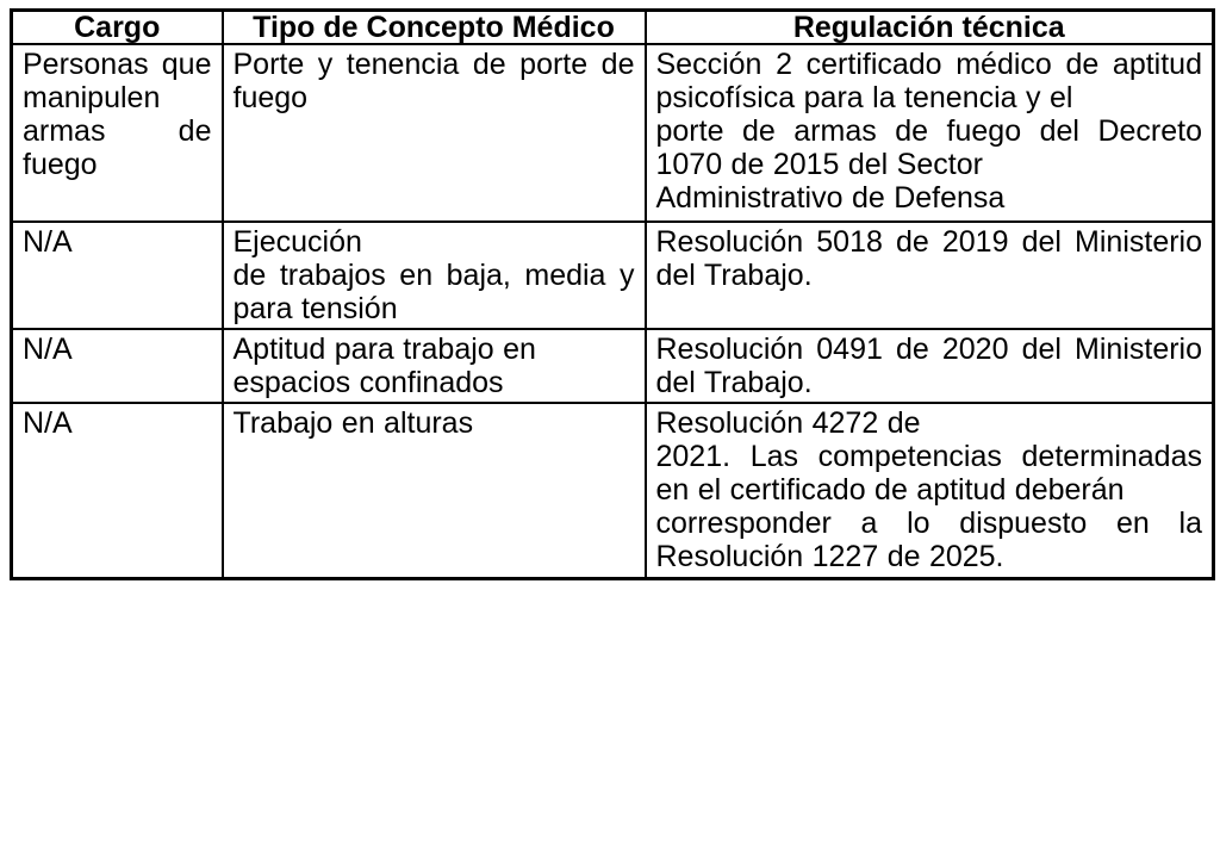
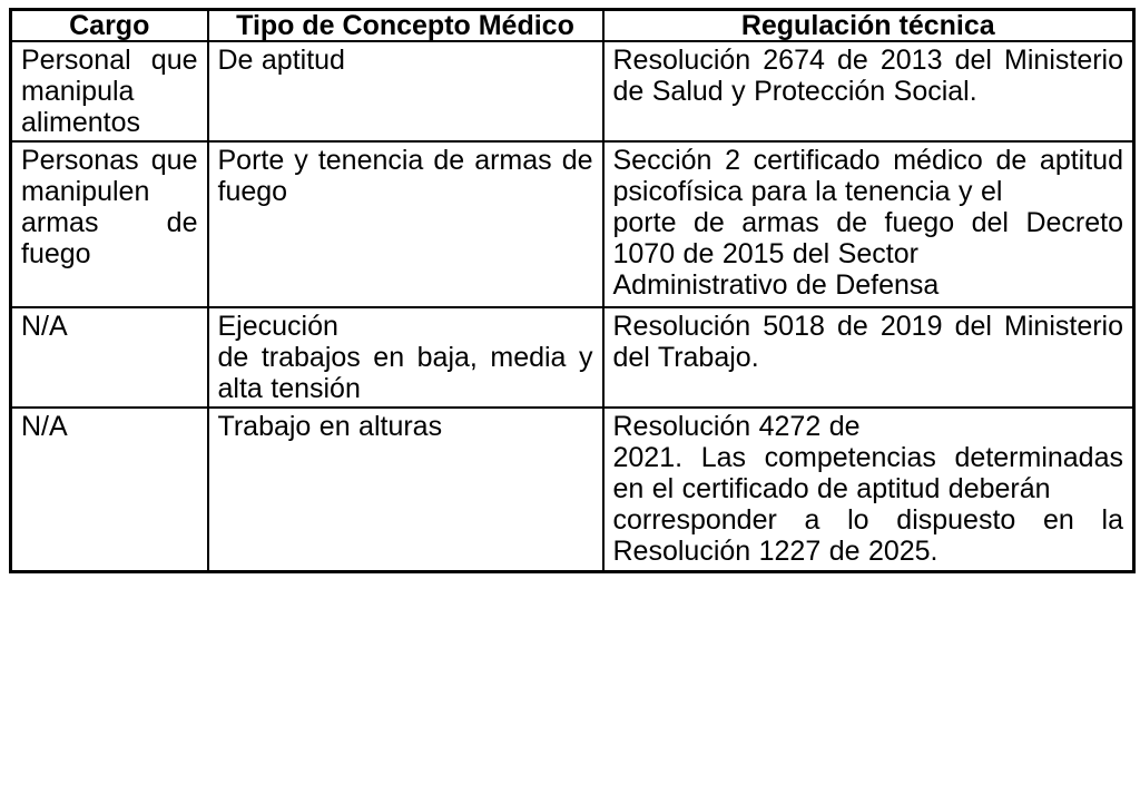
  Cargo	Tipo de Concepto Médico	Regulación técnica
+ Personal que manipula alimentos	De aptitud	Resolución 2674 de 2013 del Ministerio de Salud y Protección Social.
- Personas que manipulen armas de fuego	Porte y tenencia de porte de fuego	Sección 2 certificado médico de aptitud psicofísica para la tenencia y el porte de armas de fuego del Decreto 1070 de 2015 del Sector Administrativo de Defensa
+ Personas que manipulen armas de fuego	Porte y tenencia de armas de fuego	Sección 2 certificado médico de aptitud psicofísica para la tenencia y el porte de armas de fuego del Decreto 1070 de 2015 del Sector Administrativo de Defensa
- N/A	Ejecución de trabajos en baja, media y para tensión	Resolución 5018 de 2019 del Ministerio del Trabajo.
+ N/A	Ejecución de trabajos en baja, media y alta tensión	Resolución 5018 de 2019 del Ministerio del Trabajo.
- N/A	Aptitud para trabajo en espacios confinados	Resolución 0491 de 2020 del Ministerio del Trabajo.
  N/A	Trabajo en alturas	Resolución 4272 de 2021. Las competencias determinadas en el certificado de aptitud deberán corresponder a lo dispuesto en la Resolución 1227 de 2025.
